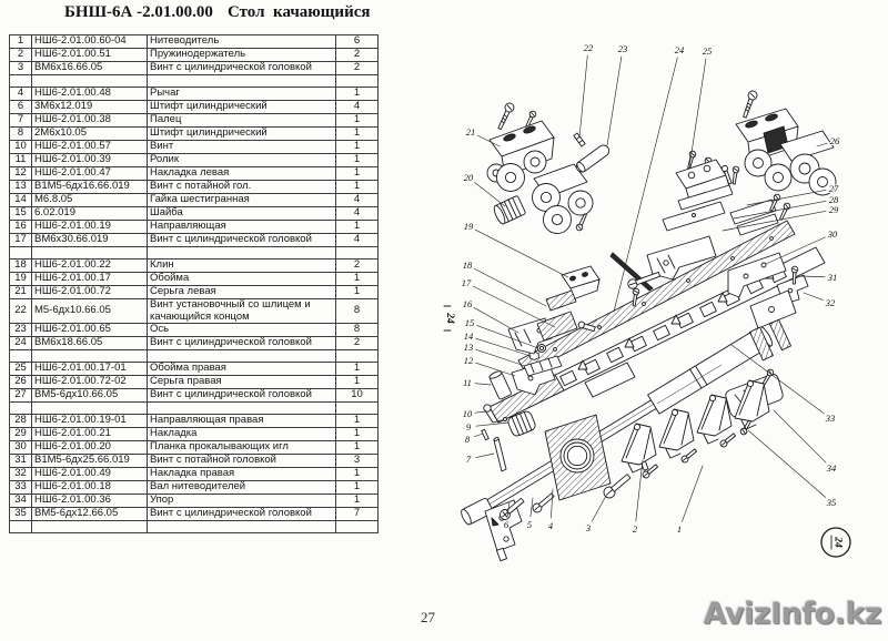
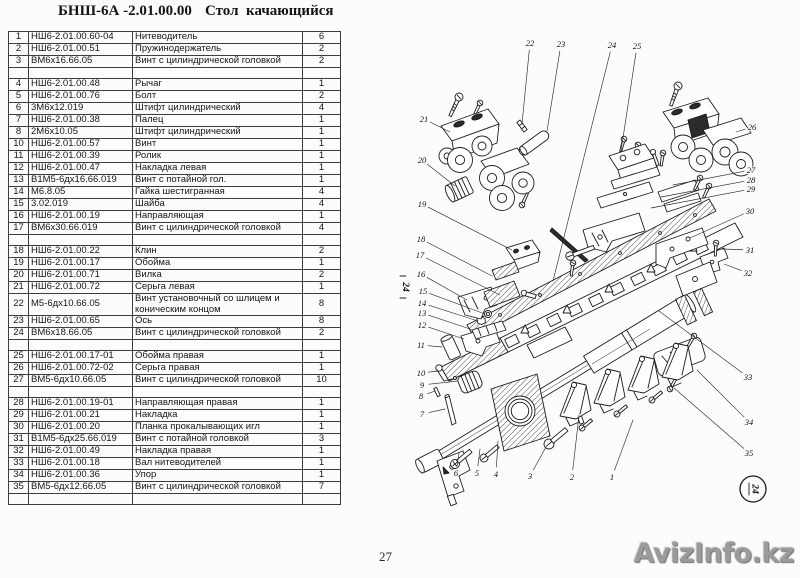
  БНШ-6А -2.01.00.00
  Стол качающийся
  1	НШ6-2.01.00.60-04	Нитеводитель	6
  2	НШ6-2.01.00.51	Пружинодержатель	2
  3	ВМ6х16.66.05	Винт с цилиндрической головкой	2
  4	НШ6-2.01.00.48	Рычаг	1
+ 5	НШ6-2.01.00.76	Болт	2
  6	3М6х12.019	Штифт цилиндрический	4
  7	НШ6-2.01.00.38	Палец	1
  8	2М6х10.05	Штифт цилиндрический	1
  10	НШ6-2.01.00.57	Винт	1
  11	НШ6-2.01.00.39	Ролик	1
  12	НШ6-2.01.00.47	Накладка левая	1
  13	В1М5-6дх16.66.019	Винт с потайной гол.	1
  14	М6.8.05	Гайка шестигранная	4
- 15	6.02.019	Шайба	4
+ 15	3.02.019	Шайба	4
  16	НШ6-2.01.00.19	Направляющая	1
  17	ВМ6х30.66.019	Винт с цилиндрической головкой	4
  18	НШ6-2.01.00.22	Клин	2
  19	НШ6-2.01.00.17	Обойма	1
+ 20	НШ6-2.01.00.71	Вилка	2
  21	НШ6-2.01.00.72	Серьга левая	1
- 22	М5-6дх10.66.05	Винт установочный со шлицем и качающийся концом	8
+ 22	М5-6дх10.66.05	Винт установочный со шлицем и коническим концом	8
  23	НШ6-2.01.00.65	Ось	8
  24	ВМ6х18.66.05	Винт с цилиндрической головкой	2
  25	НШ6-2.01.00.17-01	Обойма правая	1
  26	НШ6-2.01.00.72-02	Серьга правая	1
  27	ВМ5-6дх10.66.05	Винт с цилиндрической головкой	10
  28	НШ6-2.01.00.19-01	Направляющая правая	1
  29	НШ6-2.01.00.21	Накладка	1
  30	НШ6-2.01.00.20	Планка прокалывающих игл	1
  31	В1М5-6дх25.66.019	Винт с потайной головкой	3
  32	НШ6-2.01.00.49	Накладка правая	1
  33	НШ6-2.01.00.18	Вал нитеводителей	1
  34	НШ6-2.01.00.36	Упор	1
  35	ВМ5-6дх12.66.05	Винт с цилиндрической головкой	7
  1
  2
  3
  4
  5
  6
  7
  8
  9
  10
  11
  12
  13
  14
  15
  16
  17
  18
  19
  20
  21
  22
  23
  24
  25
  26
  27
  28
  29
  30
  31
  32
  33
  34
  35
  27
  AvizInfo.kz
